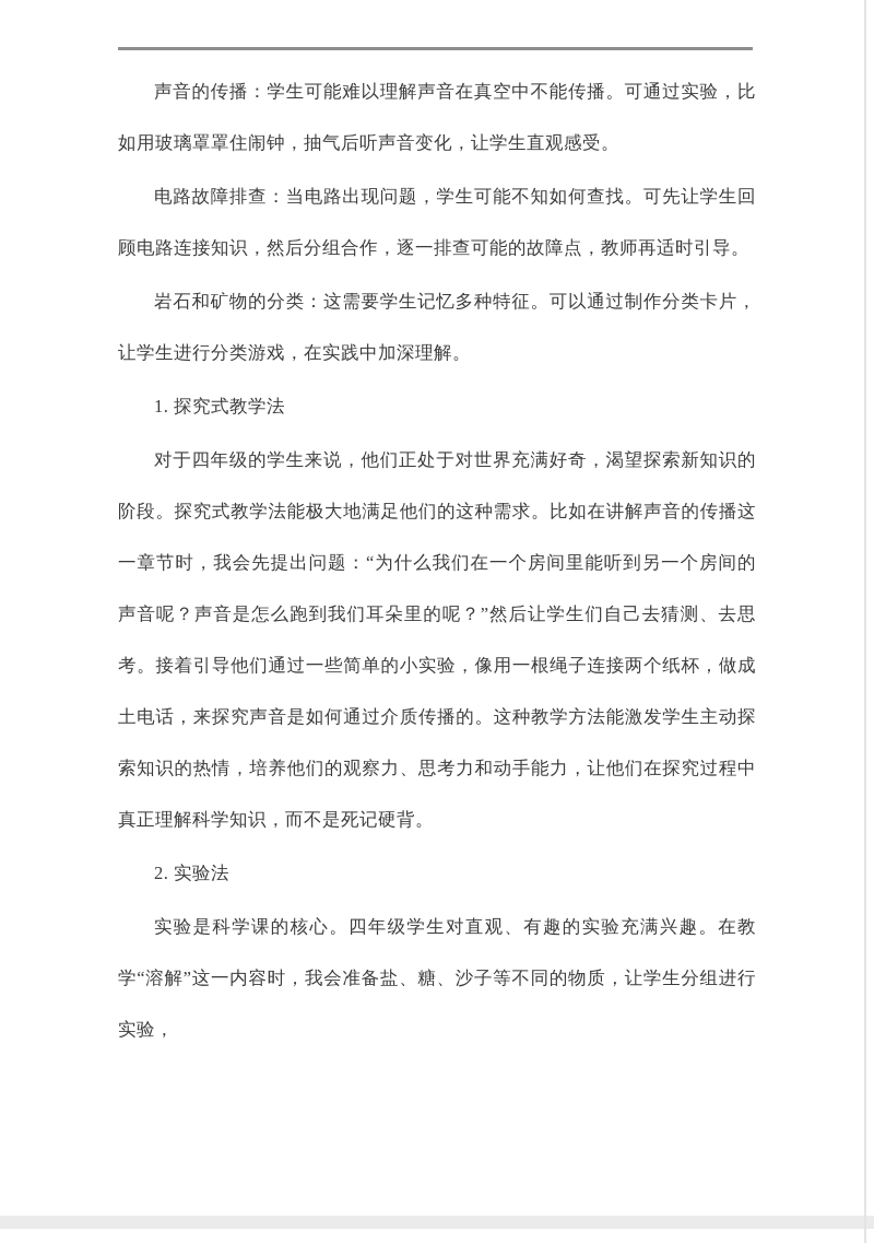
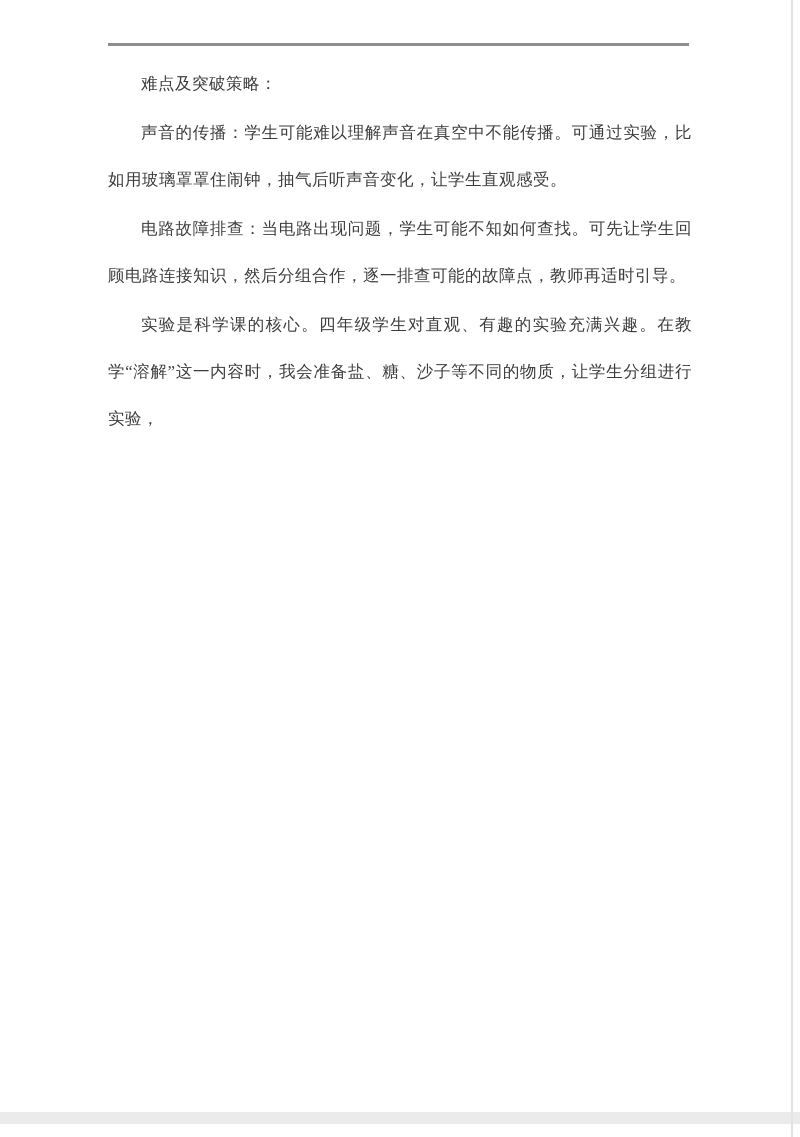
+ 难点及突破策略：
  声音的传播：学生可能难以理解声音在真空中不能传播。可通过实验，比如用玻璃罩罩住闹钟，抽气后听声音变化，让学生直观感受。
  电路故障排查：当电路出现问题，学生可能不知如何查找。可先让学生回顾电路连接知识，然后分组合作，逐一排查可能的故障点，教师再适时引导。
- 岩石和矿物的分类：这需要学生记忆多种特征。可以通过制作分类卡片，让学生进行分类游戏，在实践中加深理解。
- 1. 探究式教学法
- 对于四年级的学生来说，他们正处于对世界充满好奇，渴望探索新知识的阶段。探究式教学法能极大地满足他们的这种需求。比如在讲解声音的传播这一章节时，我会先提出问题：“为什么我们在一个房间里能听到另一个房间的声音呢？声音是怎么跑到我们耳朵里的呢？”然后让学生们自己去猜测、去思考。接着引导他们通过一些简单的小实验，像用一根绳子连接两个纸杯，做成土电话，来探究声音是如何通过介质传播的。这种教学方法能激发学生主动探索知识的热情，培养他们的观察力、思考力和动手能力，让他们在探究过程中真正理解科学知识，而不是死记硬背。
- 2. 实验法
  实验是科学课的核心。四年级学生对直观、有趣的实验充满兴趣。在教学“溶解”这一内容时，我会准备盐、糖、沙子等不同的物质，让学生分组进行实验，
